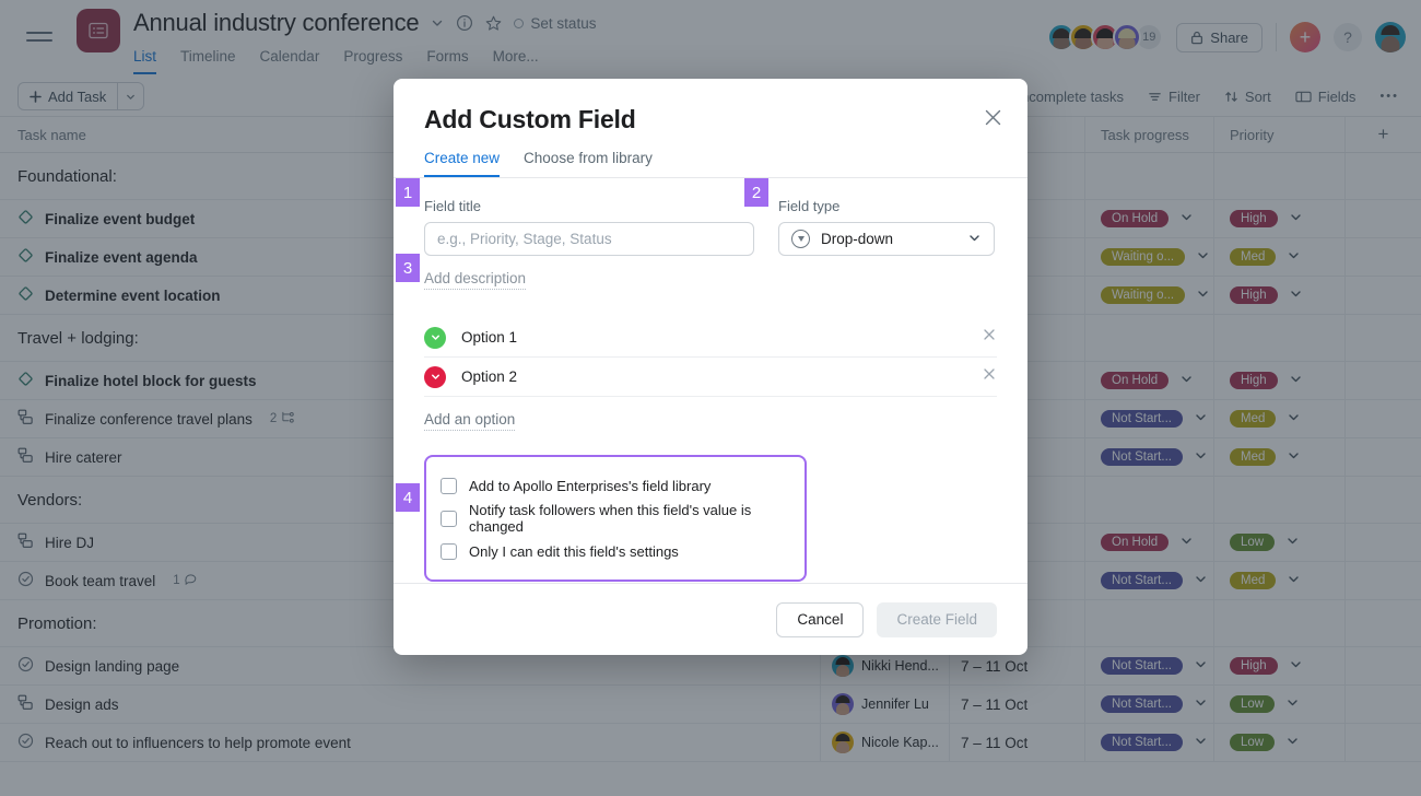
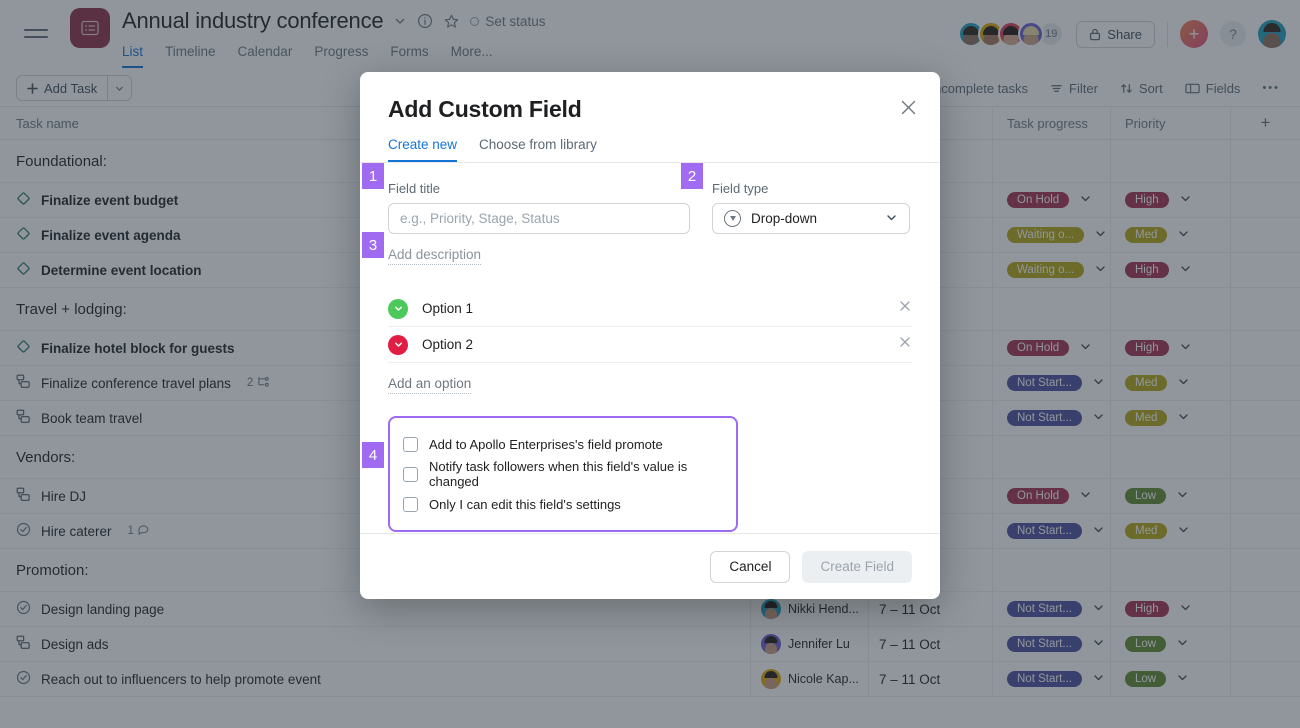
  Annual industry conference
  Set status
  List
  Timeline
  Calendar
  Progress
  Forms
  More...
  19
  Share
  +
  ?
  Add Task
  complete tasks
  Filter
  Sort
  Fields
  •••
  Task name
  Task progress
  Priority
  +
  Foundational:
  Finalize event budget
  On Hold
  High
  Finalize event agenda
  Waiting o...
  Med
  Determine event location
  Waiting o...
  High
  Travel + lodging:
  Finalize hotel block for guests
  On Hold
  High
  Finalize conference travel plans
  2
  Not Start...
  Med
- Hire caterer
+ Book team travel
  Not Start...
  Med
  Vendors:
  Hire DJ
  On Hold
  Low
- Book team travel
+ Hire caterer
  1
  Not Start...
  Med
  Promotion:
  Design landing page
  Nikki Hend...
  7 – 11 Oct
  Not Start...
  High
  Design ads
  Jennifer Lu
  7 – 11 Oct
  Not Start...
  Low
  Reach out to influencers to help promote event
  Nicole Kap...
  7 – 11 Oct
  Not Start...
  Low
  Add Custom Field
  Create new
  Choose from library
  Field title
  e.g., Priority, Stage, Status
  Field type
  Drop-down
  Add description
  Option 1
  Option 2
  Add an option
- Add to Apollo Enterprises's field library
+ Add to Apollo Enterprises's field promote
  Notify task followers when this field's value is changed
  Only I can edit this field's settings
  Cancel
  Create Field
  1
  2
  3
  4
